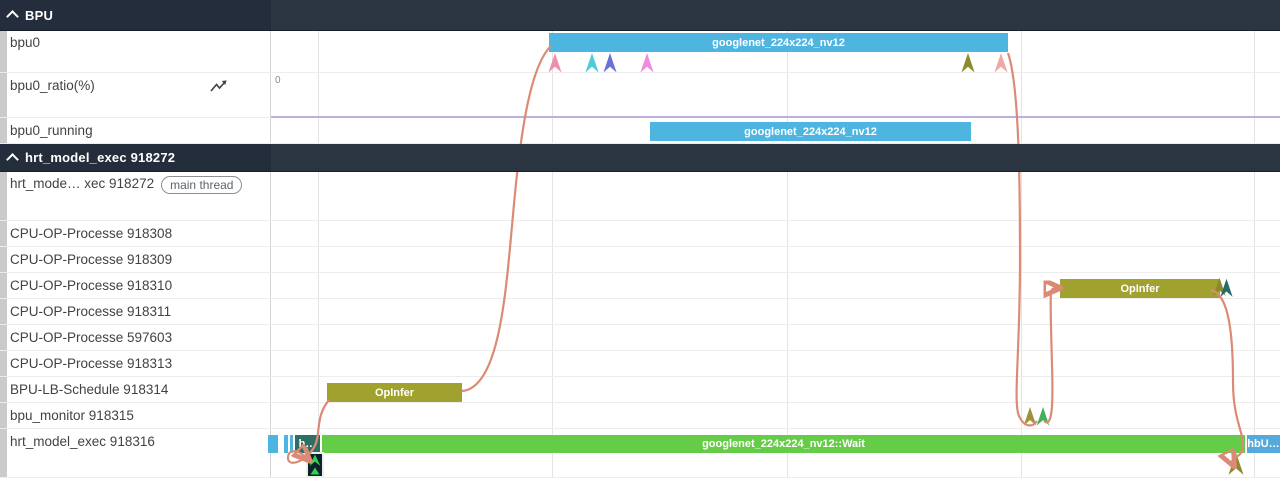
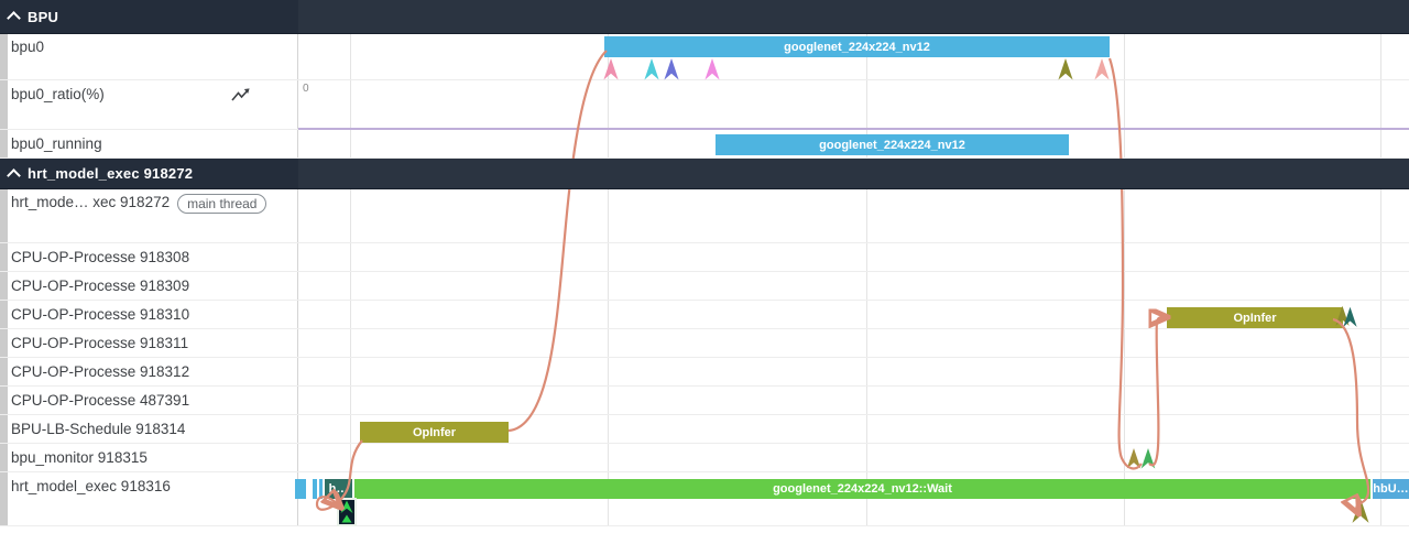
  BPU
  bpu0
  bpu0_ratio(%)
  0
  bpu0_running
  hrt_model_exec 918272
  hrt_mode… xec 918272
  main thread
  CPU-OP-Processe 918308
  CPU-OP-Processe 918309
  CPU-OP-Processe 918310
  CPU-OP-Processe 918311
- CPU-OP-Processe 597603
+ CPU-OP-Processe 918312
- CPU-OP-Processe 918313
+ CPU-OP-Processe 487391
  BPU-LB-Schedule 918314
  bpu_monitor 918315
  hrt_model_exec 918316
  googlenet_224x224_nv12
  googlenet_224x224_nv12
  OpInfer
  OpInfer
  h…
  googlenet_224x224_nv12::Wait
  hbU…
